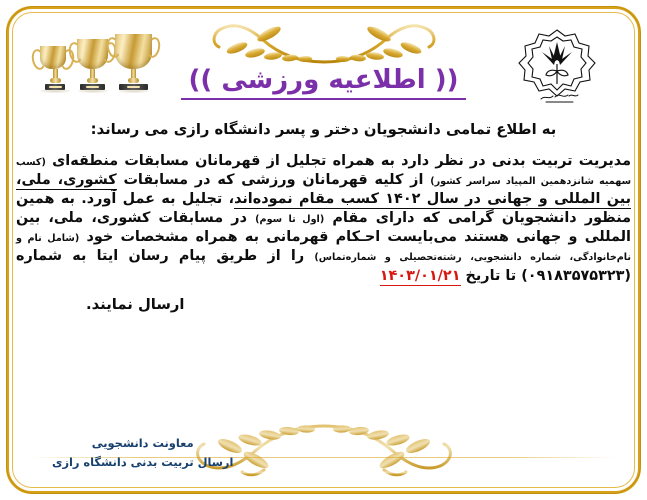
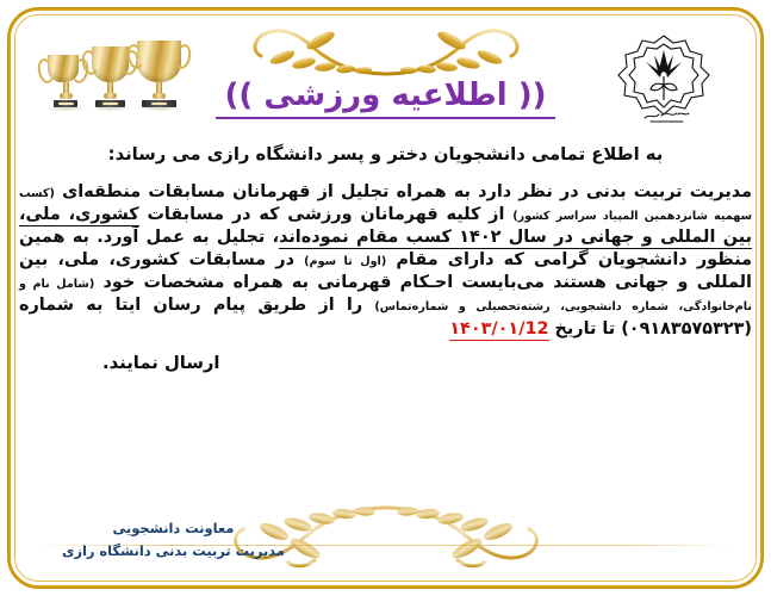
  (( اطلاعیه ورزشی ))
  به اطلاع تمامی دانشجویان دختر و پسر دانشگاه رازی می رساند:
- مدیریت تربیت بدنی در نظر دارد به همراه تجلیل از قهرمانان مسابقات منطقه‌ای (کسب سهمیه شانزدهمین المپیاد سراسر کشور) از کلیه قهرمانان ورزشی که در مسابقات کشوری، ملی، بین المللی و جهانی در سال ۱۴۰۲ کسب مقام نموده‌اند، تجلیل به عمل آورد. به همین منظور دانشجویان گرامی که دارای مقام (اول تا سوم) در مسابقات کشوری، ملی، بین المللی و جهانی هستند می‌بایست احـکام قهرمانی به همراه مشخصات خود (شامل نام و نام‌خانوادگی، شماره دانشجویی، رشته‌تحصیلی و شماره‌تماس) را از طریق پیام رسان ایتا به شماره (۰۹۱۸۳۵۷۵۳۲۳) تا تاریخ ۱۴۰۳/۰۱/۲۱
+ مدیریت تربیت بدنی در نظر دارد به همراه تجلیل از قهرمانان مسابقات منطقه‌ای (کسب سهمیه شانزدهمین المپیاد سراسر کشور) از کلیه قهرمانان ورزشی که در مسابقات کشوری، ملی، بین المللی و جهانی در سال ۱۴۰۲ کسب مقام نموده‌اند، تجلیل به عمل آورد. به همین منظور دانشجویان گرامی که دارای مقام (اول تا سوم) در مسابقات کشوری، ملی، بین المللی و جهانی هستند می‌بایست احـکام قهرمانی به همراه مشخصات خود (شامل نام و نام‌خانوادگی، شماره دانشجویی، رشته‌تحصیلی و شماره‌تماس) را از طریق پیام رسان ایتا به شماره (۰۹۱۸۳۵۷۵۳۲۳) تا تاریخ ۱۴۰۳/۰۱/12
  ارسال نمایند.
  معاونت دانشجویی
- ارسال تربیت بدنی دانشگاه رازی
+ مدیریت تربیت بدنی دانشگاه رازی
